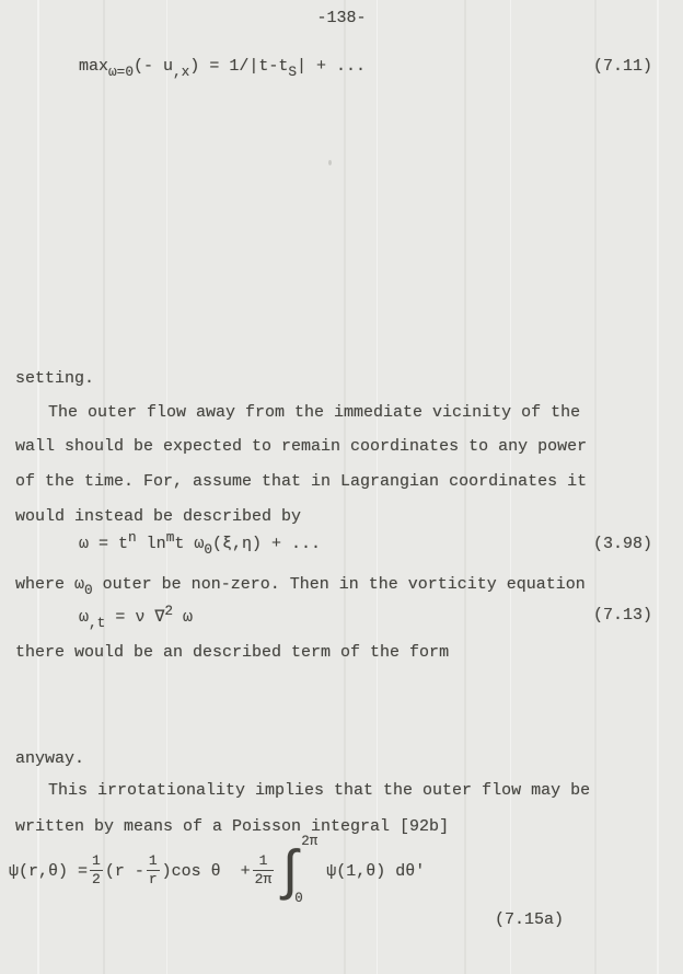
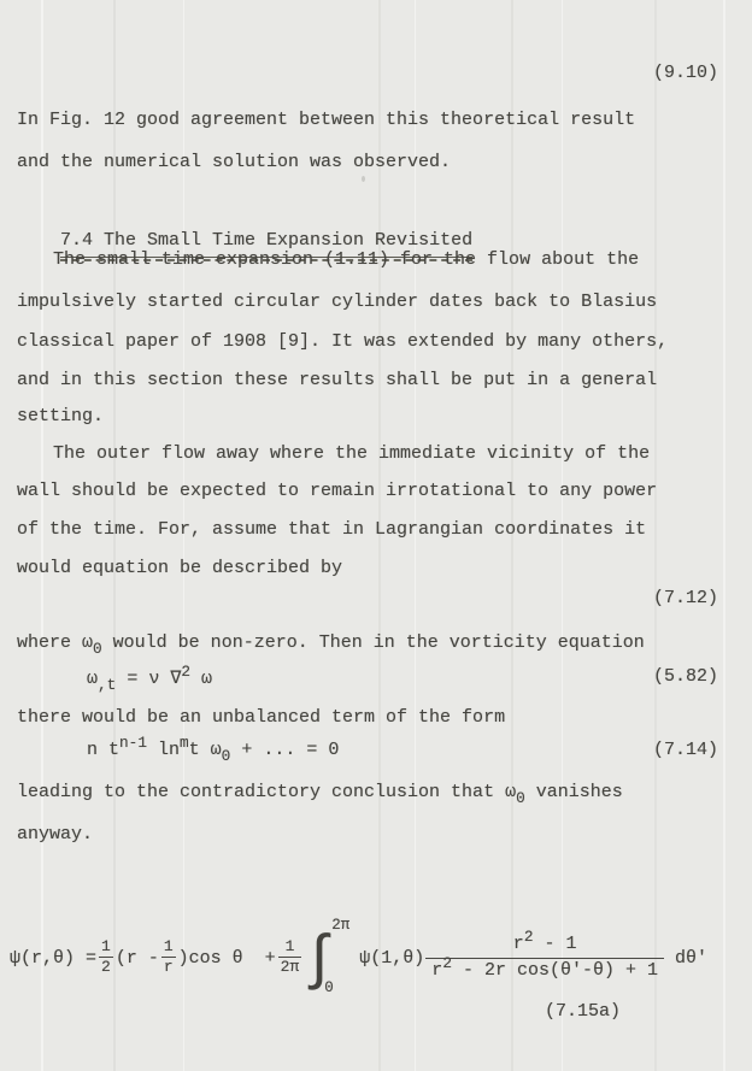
- -138-
- maxω=0(- u,x) = 1/|t-tS| + ...
- (7.11)
+ (9.10)
+ In Fig. 12 good agreement between this theoretical result
+ and the numerical solution was observed.
+ 7.4 The Small Time Expansion Revisited
+ The small time expansion (1.11) for the flow about the
+ impulsively started circular cylinder dates back to Blasius
+ classical paper of 1908 [9]. It was extended by many others,
+ and in this section these results shall be put in a general
  setting.
- The outer flow away from the immediate vicinity of the
+ The outer flow away where the immediate vicinity of the
- wall should be expected to remain coordinates to any power
+ wall should be expected to remain irrotational to any power
  of the time. For, assume that in Lagrangian coordinates it
- would instead be described by
+ would equation be described by
- ω = tn lnmt ω0(ξ,η) + ...
- (3.98)
+ (7.12)
- where ω0 outer be non-zero. Then in the vorticity equation
+ where ω0 would be non-zero. Then in the vorticity equation
  ω,t = ν ∇2 ω
- (7.13)
+ (5.82)
- there would be an described term of the form
+ there would be an unbalanced term of the form
+ n tn-1 lnmt ω0 + ... = 0
+ (7.14)
+ leading to the contradictory conclusion that ω0 vanishes
  anyway.
- This irrotationality implies that the outer flow may be
- written by means of a Poisson integral [92b]
  ψ(r,θ) =
  1
  2
  (r -
  1
  r
  )cos θ +
  1
  2π
  ∫
  2π
  0
  ψ(1,θ)
+ r2 - 1
+ r2 - 2r cos(θ'-θ) + 1
  dθ'
  (7.15a)
